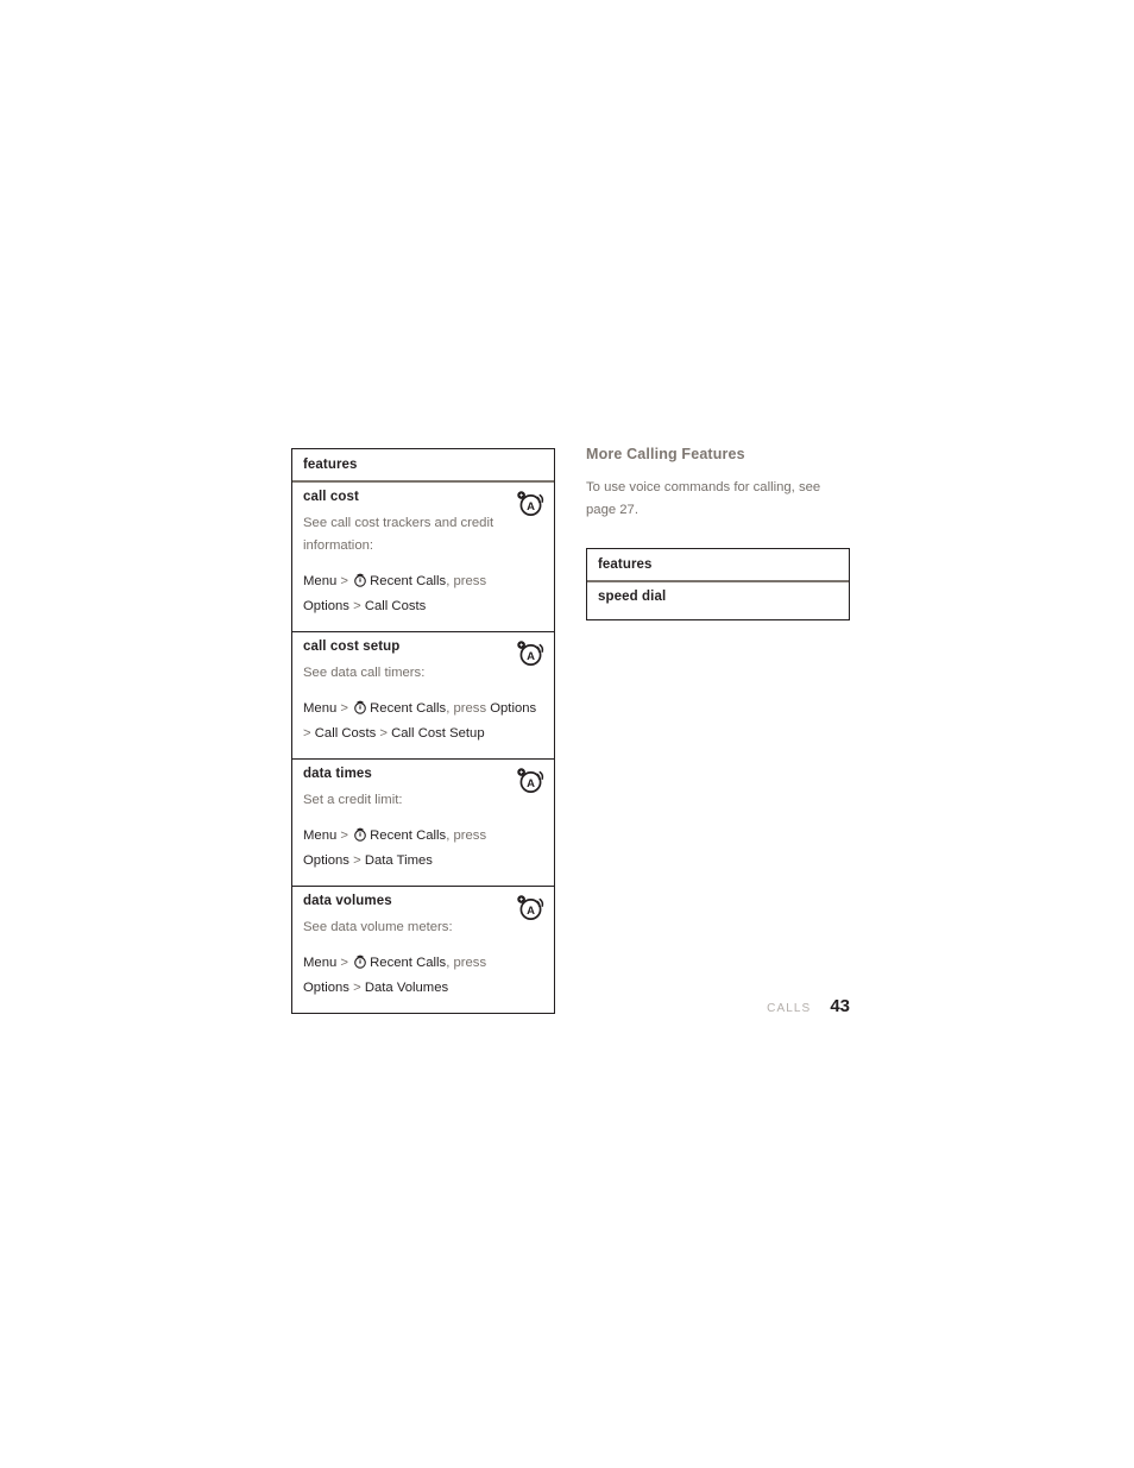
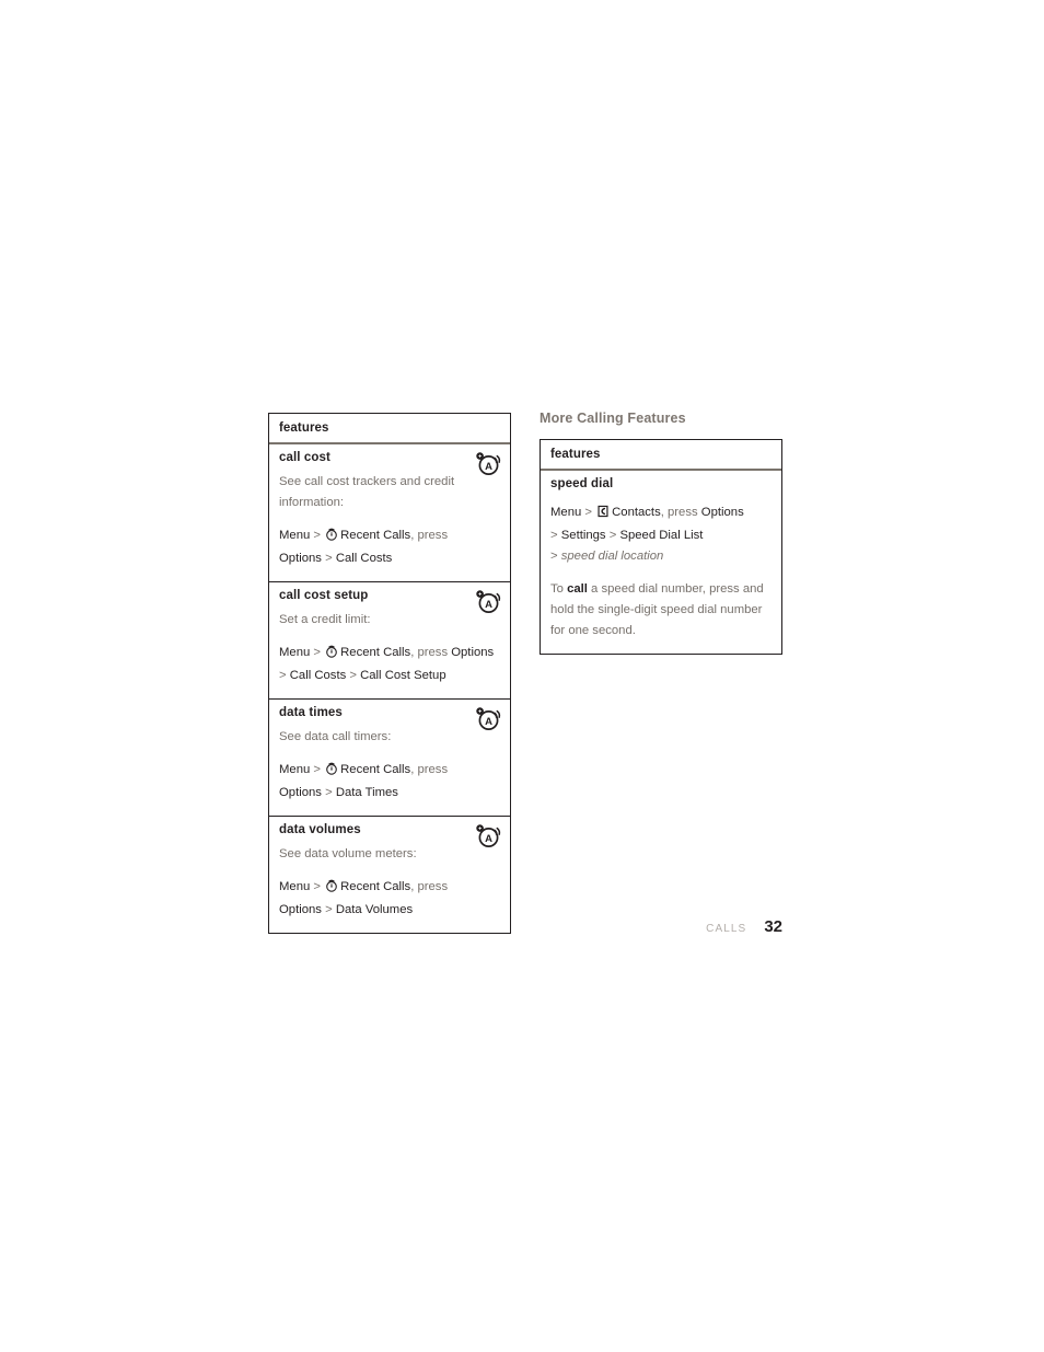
  features
  call cost
  A
  See call cost trackers and credit information:
  Menu > Recent Calls, press
  Options > Call Costs
  call cost setup
  A
- See data call timers:
+ Set a credit limit:
  Menu > Recent Calls, press Options
  > Call Costs > Call Cost Setup
  data times
  A
- Set a credit limit:
+ See data call timers:
  Menu > Recent Calls, press
  Options > Data Times
  data volumes
  A
  See data volume meters:
  Menu > Recent Calls, press
  Options > Data Volumes
  More Calling Features
- To use voice commands for calling, see page 27.
  features
  speed dial
+ Menu > Contacts, press Options
+ > Settings > Speed Dial List
+ > speed dial location
+ To call a speed dial number, press and hold the single-digit speed dial number for one second.
- CALLS 43
+ CALLS 32
